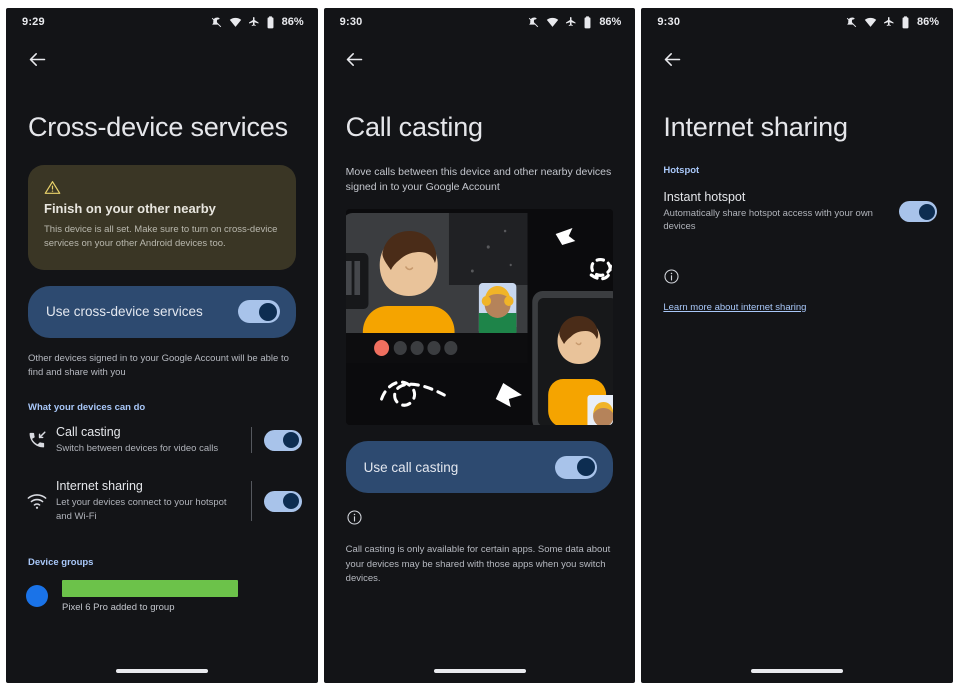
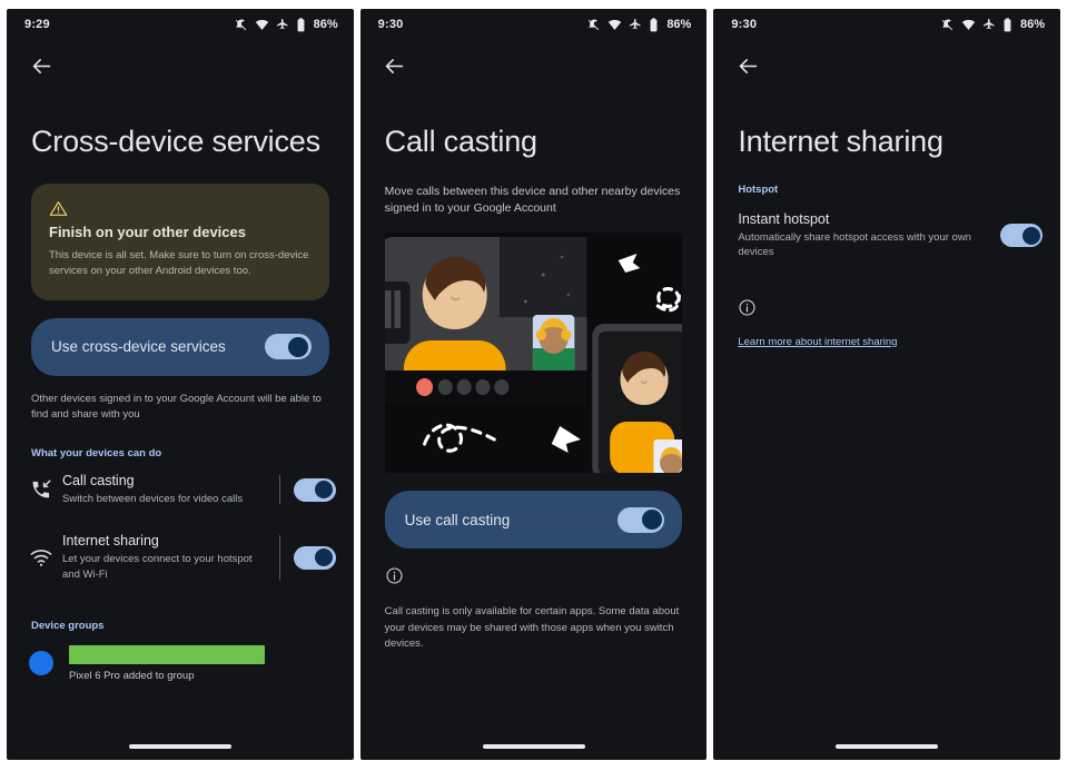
  9:29
  86%
  Cross-device services
- Finish on your other nearby
+ Finish on your other devices
  This device is all set. Make sure to turn on cross-device services on your other Android devices too.
  Use cross-device services
  Other devices signed in to your Google Account will be able to find and share with you
  What your devices can do
  Call casting
  Switch between devices for video calls
  Internet sharing
  Let your devices connect to your hotspot and Wi-Fi
  Device groups
  Pixel 6 Pro added to group
  9:30
  86%
  Call casting
  Move calls between this device and other nearby devices signed in to your Google Account
  Use call casting
  Call casting is only available for certain apps. Some data about your devices may be shared with those apps when you switch devices.
  9:30
  86%
  Internet sharing
  Hotspot
  Instant hotspot
  Automatically share hotspot access with your own devices
  Learn more about internet sharing
